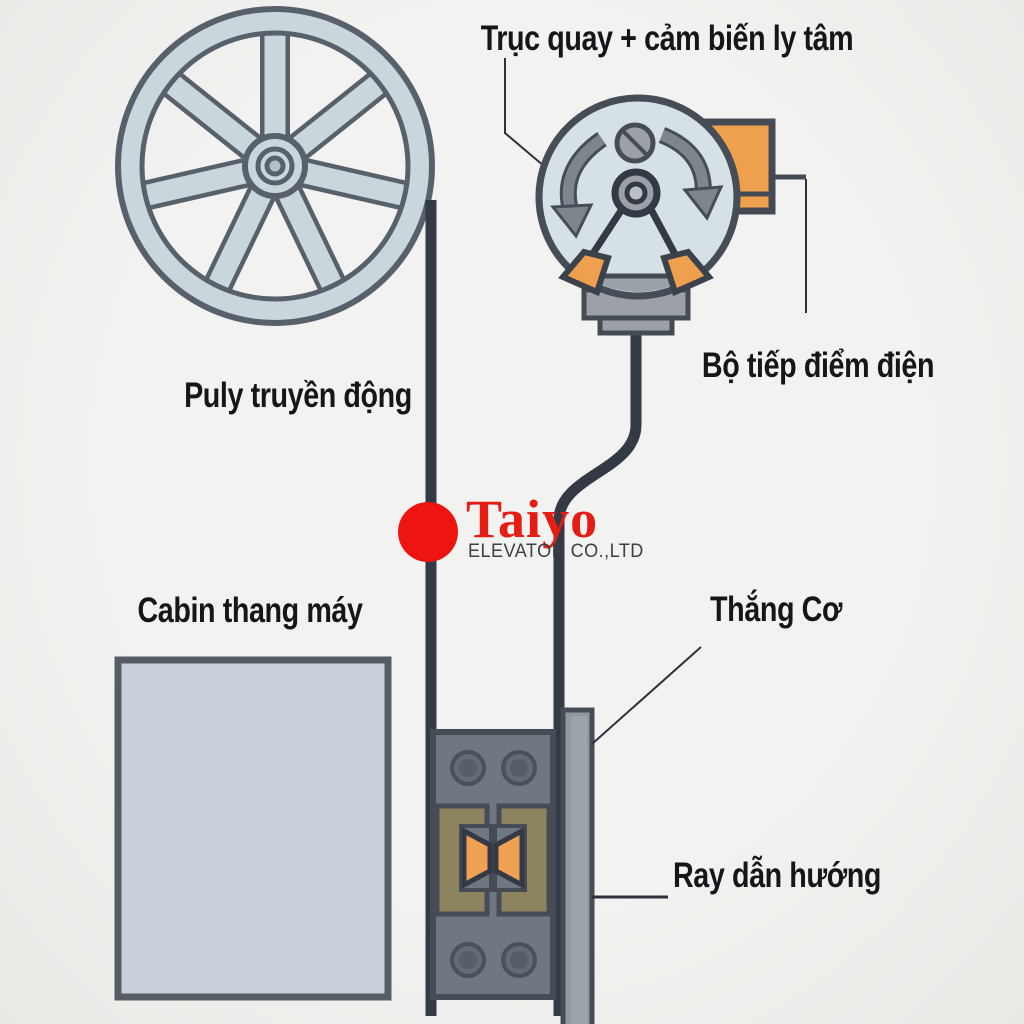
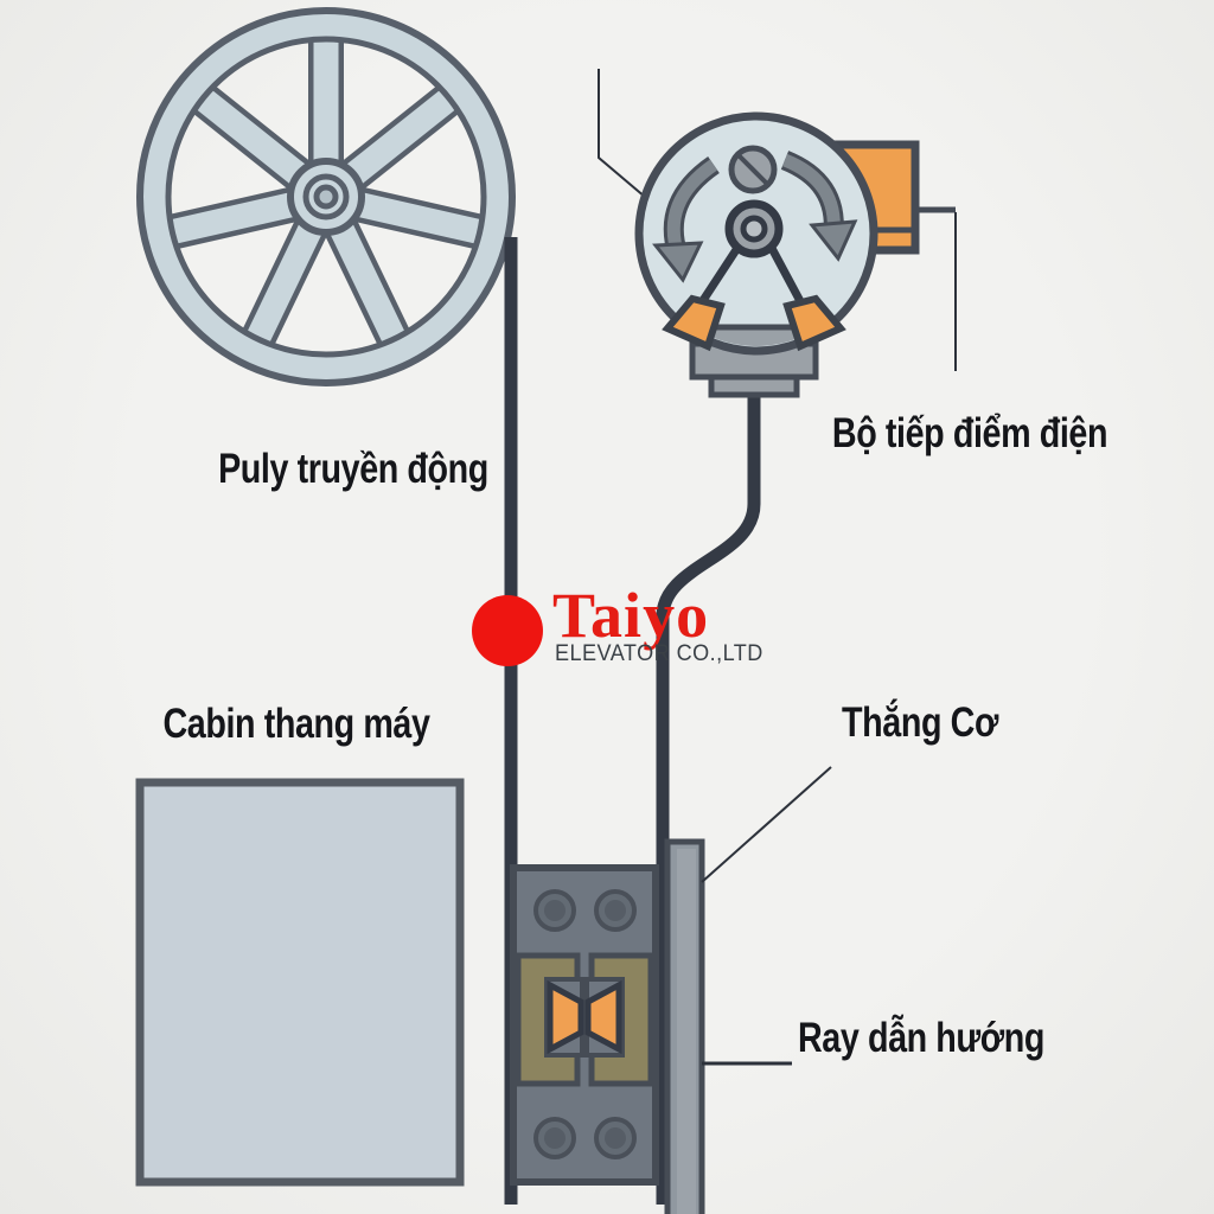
- Trục quay + cảm biến ly tâm
  Puly truyền động
  Bộ tiếp điểm điện
  Cabin thang máy
  Thắng Cơ
  Ray dẫn hướng
  Taiyo
  ELEVATOR CO.,LTD
